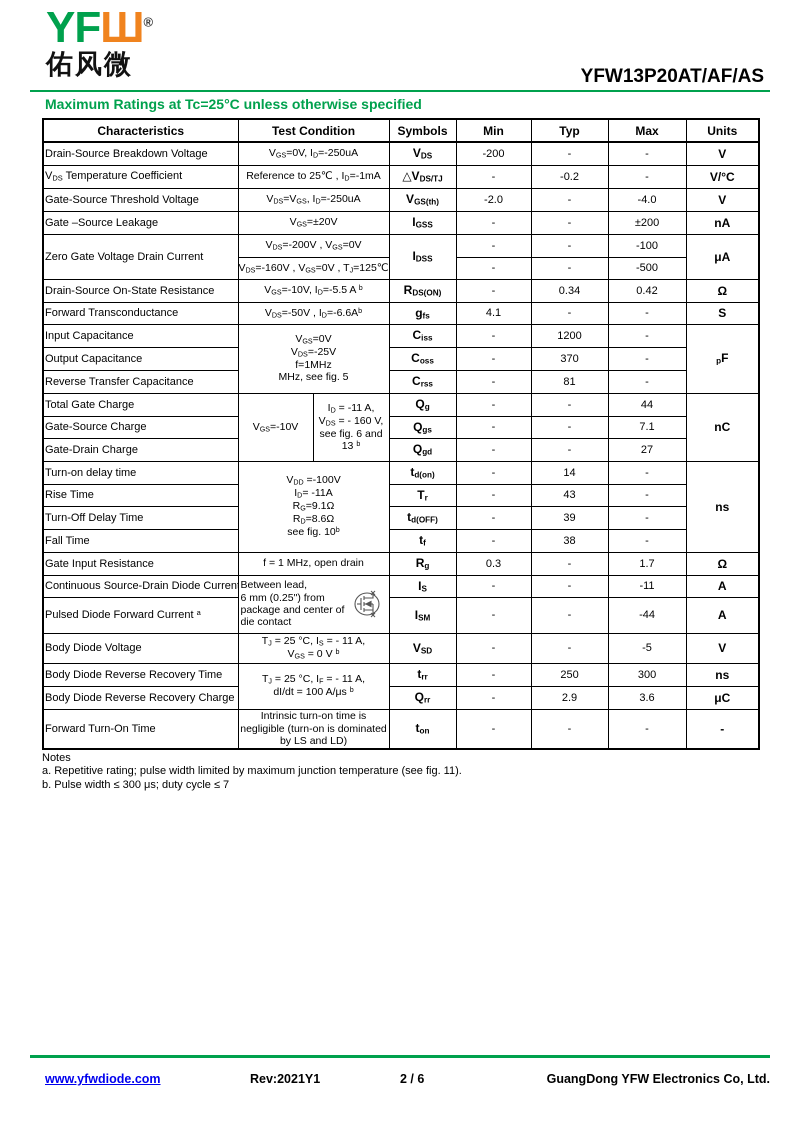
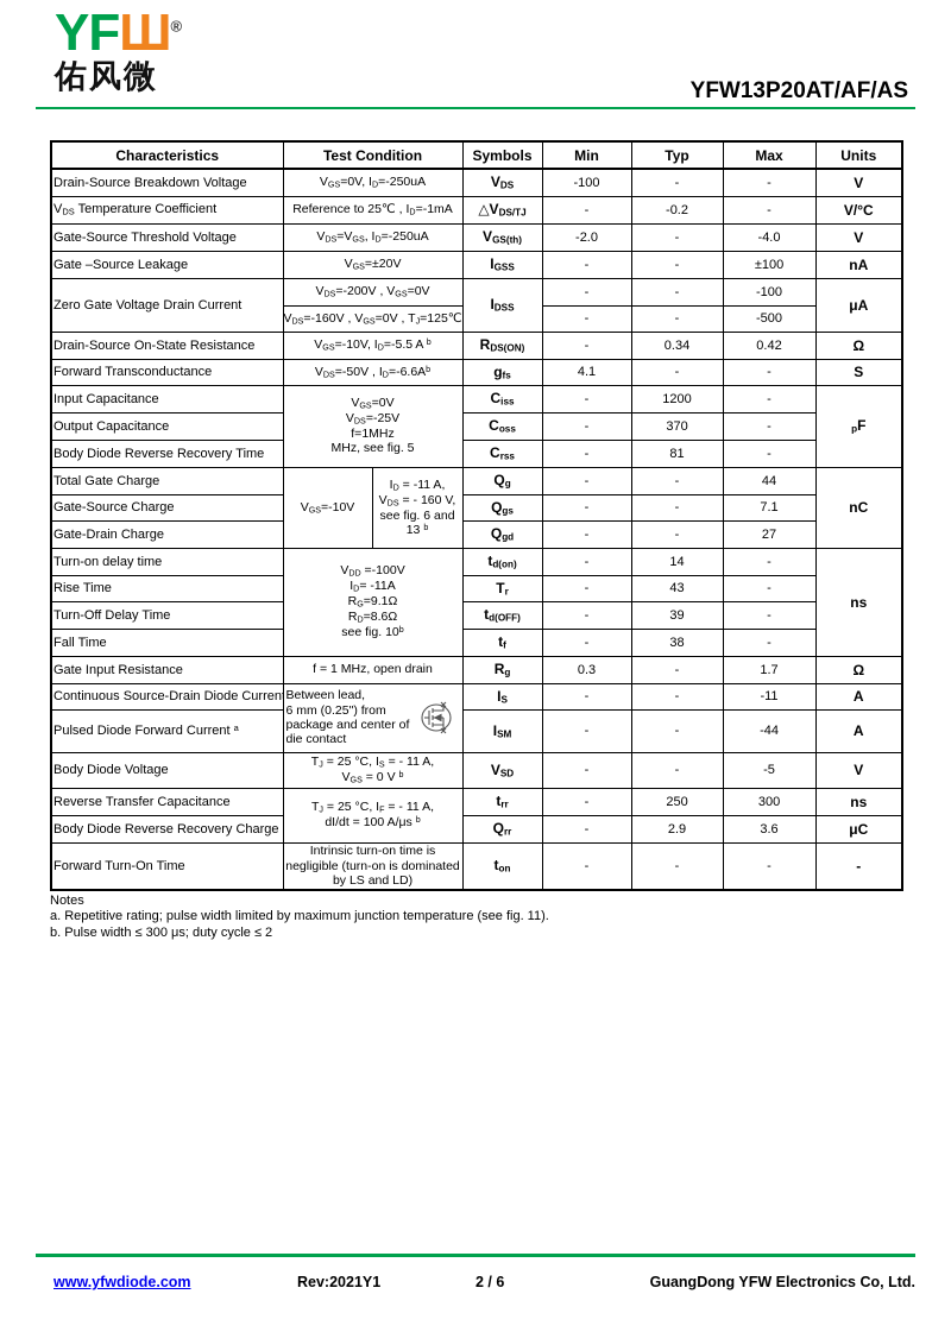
  YFШ®
  佑风微
  YFW13P20AT/AF/AS
- Maximum Ratings at Tc=25°C unless otherwise specified
  Characteristics	Test Condition	Symbols	Min	Typ	Max	Units
- Drain-Source Breakdown Voltage	VGS=0V, ID=-250uA	VDS	-200	-	-	V
+ Drain-Source Breakdown Voltage	VGS=0V, ID=-250uA	VDS	-100	-	-	V
  VDS Temperature Coefficient	Reference to 25℃ , ID=-1mA	△VDS/TJ	-	-0.2	-	V/°C
  Gate-Source Threshold Voltage	VDS=VGS, ID=-250uA	VGS(th)	-2.0	-	-4.0	V
- Gate –Source Leakage	VGS=±20V	IGSS	-	-	±200	nA
+ Gate –Source Leakage	VGS=±20V	IGSS	-	-	±100	nA
  Zero Gate Voltage Drain Current	VDS=-200V , VGS=0V	IDSS	-	-	-100	μA
  VDS=-160V , VGS=0V , TJ=125℃	-	-	-500
  Drain-Source On-State Resistance	VGS=-10V, ID=-5.5 A b	RDS(ON)	-	0.34	0.42	Ω
  Forward Transconductance	VDS=-50V , ID=-6.6Ab	gfs	4.1	-	-	S
  Input Capacitance	VGS=0VVDS=-25Vf=1MHzMHz, see fig. 5	Ciss	-	1200	-	pF
  Output Capacitance	Coss	-	370	-
- Reverse Transfer Capacitance	Crss	-	81	-
+ Body Diode Reverse Recovery Time	Crss	-	81	-
  Total Gate Charge	VGS=-10V	ID = -11 A,VDS = - 160 V,see fig. 6 and13 b	Qg	-	-	44	nC
  Gate-Source Charge	Qgs	-	-	7.1
  Gate-Drain Charge	Qgd	-	-	27
  Turn-on delay time	VDD =-100VID= -11AR =9.1ΩRD=8.6Ωsee fig. 10b	td(on)	-	14	-	ns
  Rise Time	Tr	-	43	-
  Turn-Off Delay Time	td(OFF)	-	39	-
  Fall Time	tf	-	38	-
  Gate Input Resistance	f = 1 MHz, open drain	Rg	0.3	-	1.7	Ω
  Continuous Source-Drain Diode Curren	Between lead,6 mm (0.25") frompackage and center ofdie contact	IS	-	-	-11	A
  Pulsed Diode Forward Current a	ISM	-	-	-44	A
  Body Diode Voltage	TJ = 25 °C, IS = - 11 A,VGS = 0 V b	VSD	-	-	-5	V
- Body Diode Reverse Recovery Time	TJ = 25 °C, IF = - 11 A,dI/dt = 100 A/μs b	trr	-	250	300	ns
+ Reverse Transfer Capacitance	TJ = 25 °C, IF = - 11 A,dI/dt = 100 A/μs b	trr	-	250	300	ns
  Body Diode Reverse Recovery Charge	Qrr	-	2.9	3.6	μC
  Forward Turn-On Time	Intrinsic turn-on time isnegligible (turn-on is dominatedby LS and LD)	ton	-	-	-	-
  Notes
  a. Repetitive rating; pulse width limited by maximum junction temperature (see fig. 11).
- b. Pulse width ≤ 300 μs; duty cycle ≤ 7
+ b. Pulse width ≤ 300 μs; duty cycle ≤ 2
  www.yfwdiode.com
  Rev:2021Y1
  2 / 6
  GuangDong YFW Electronics Co, Ltd.
